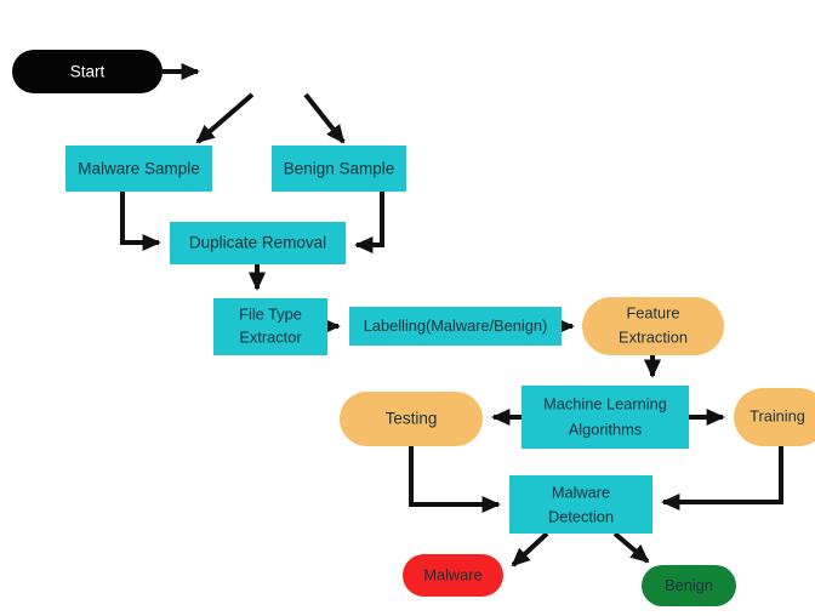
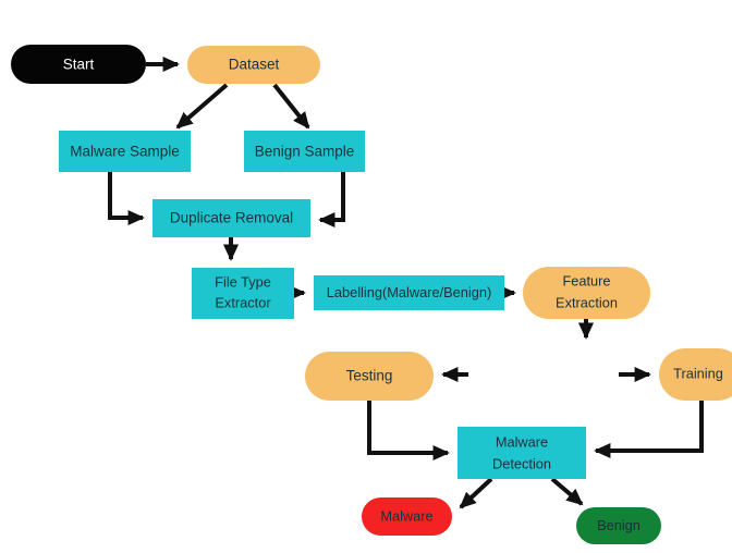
  Start
+ Dataset
  Malware Sample
  Benign Sample
  Duplicate Removal
  File Type
  Extractor
  Labelling(Malware/Benign)
  Feature
  Extraction
- Machine Learning
- Algorithms
  Testing
  Training
  Malware
  Detection
  Malware
  Benign
